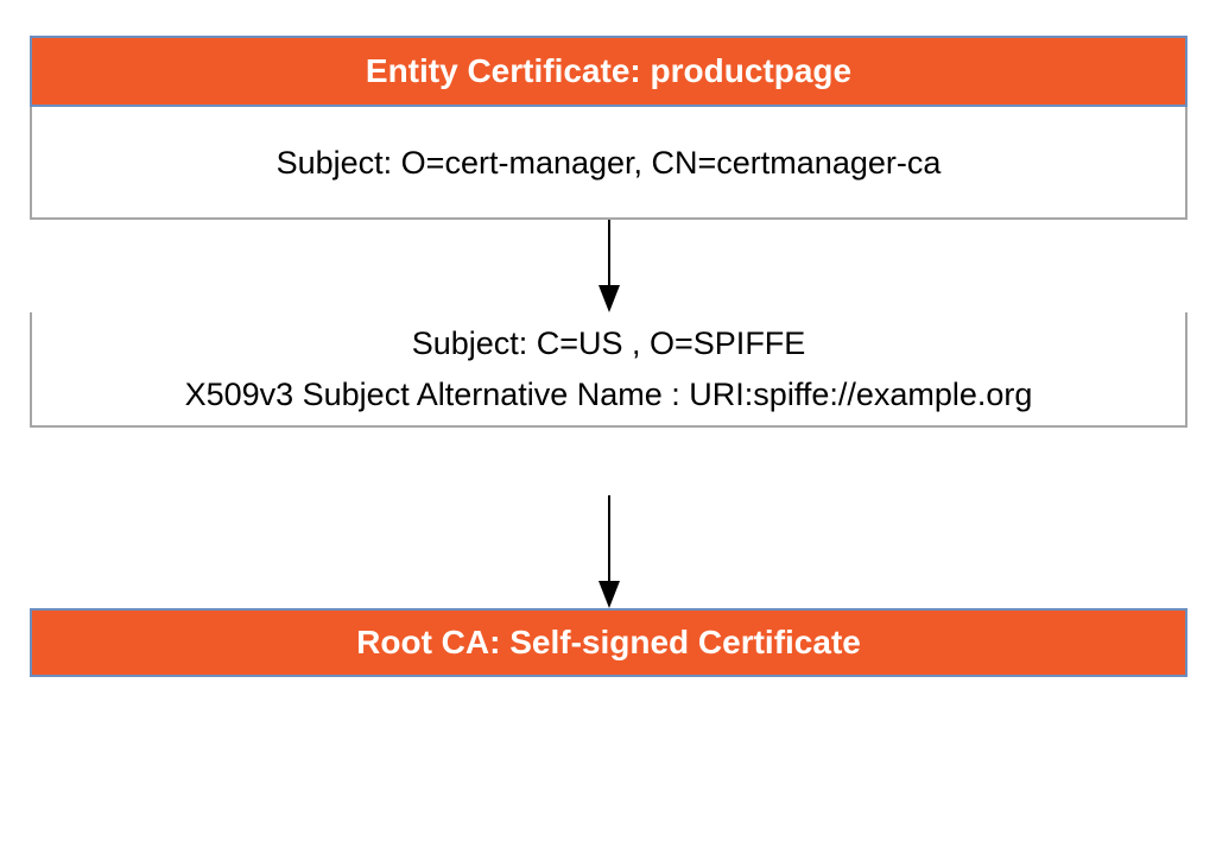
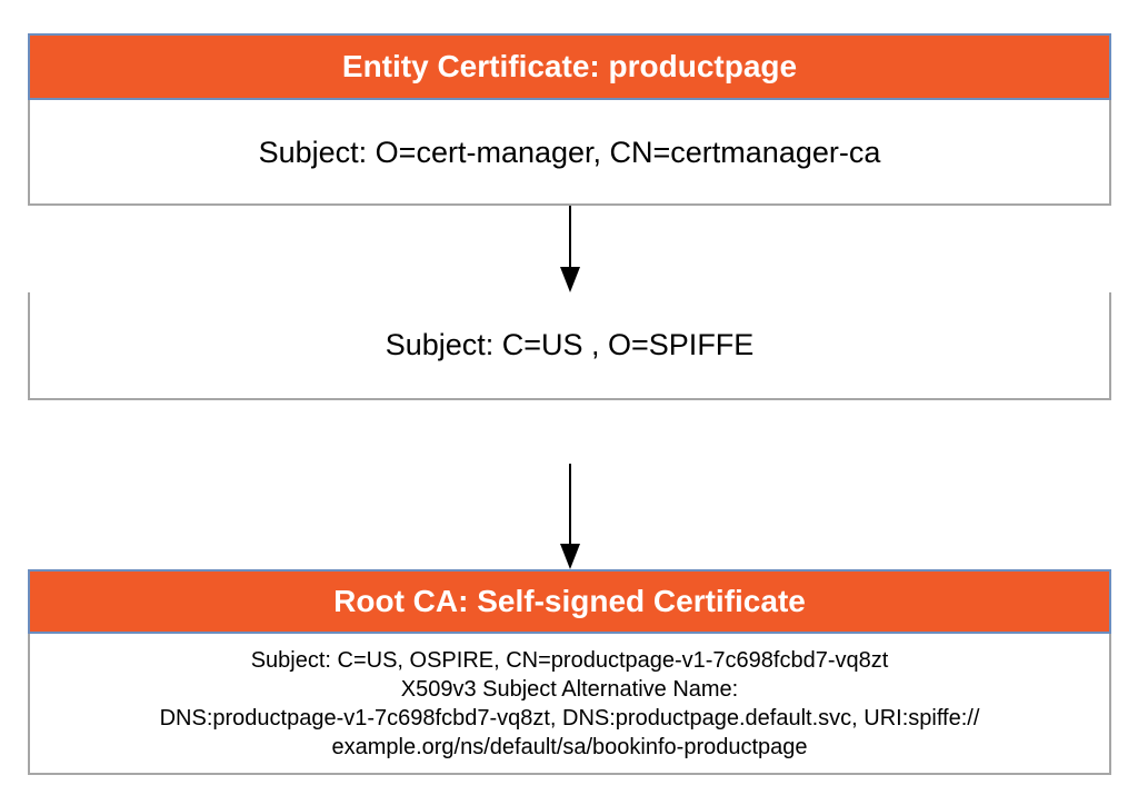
  Entity Certificate: productpage
  Subject: O=cert-manager, CN=certmanager-ca
  Subject: C=US , O=SPIFFE
- X509v3 Subject Alternative Name : URI:spiffe://example.org
  Root CA: Self-signed Certificate
+ Subject: C=US, OSPIRE, CN=productpage-v1-7c698fcbd7-vq8zt
+ X509v3 Subject Alternative Name:
+ DNS:productpage-v1-7c698fcbd7-vq8zt, DNS:productpage.default.svc, URI:spiffe://
+ example.org/ns/default/sa/bookinfo-productpage
